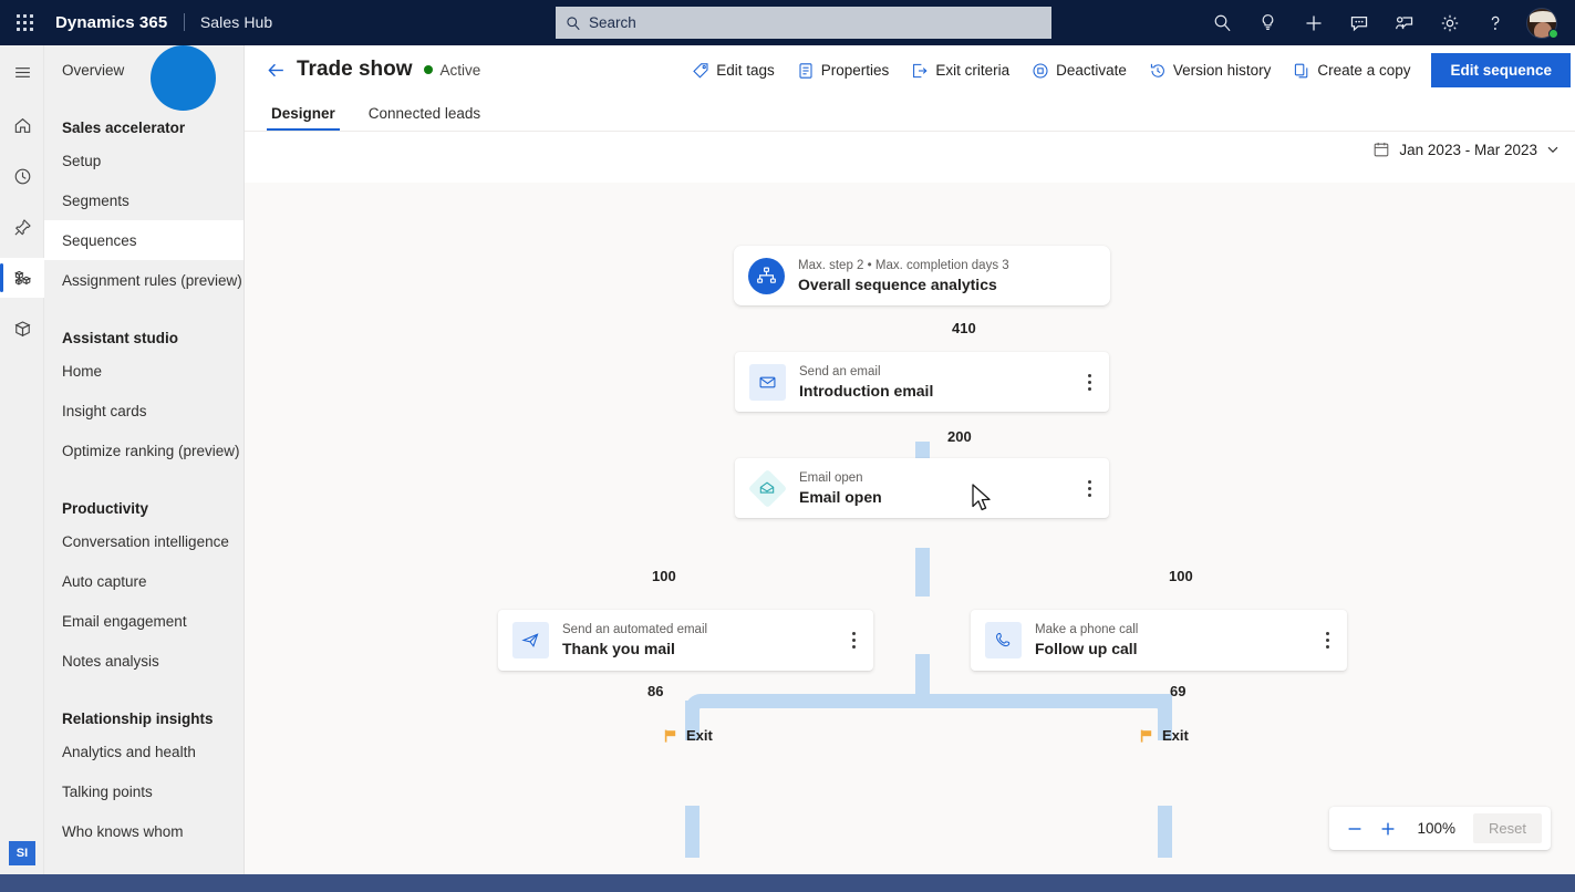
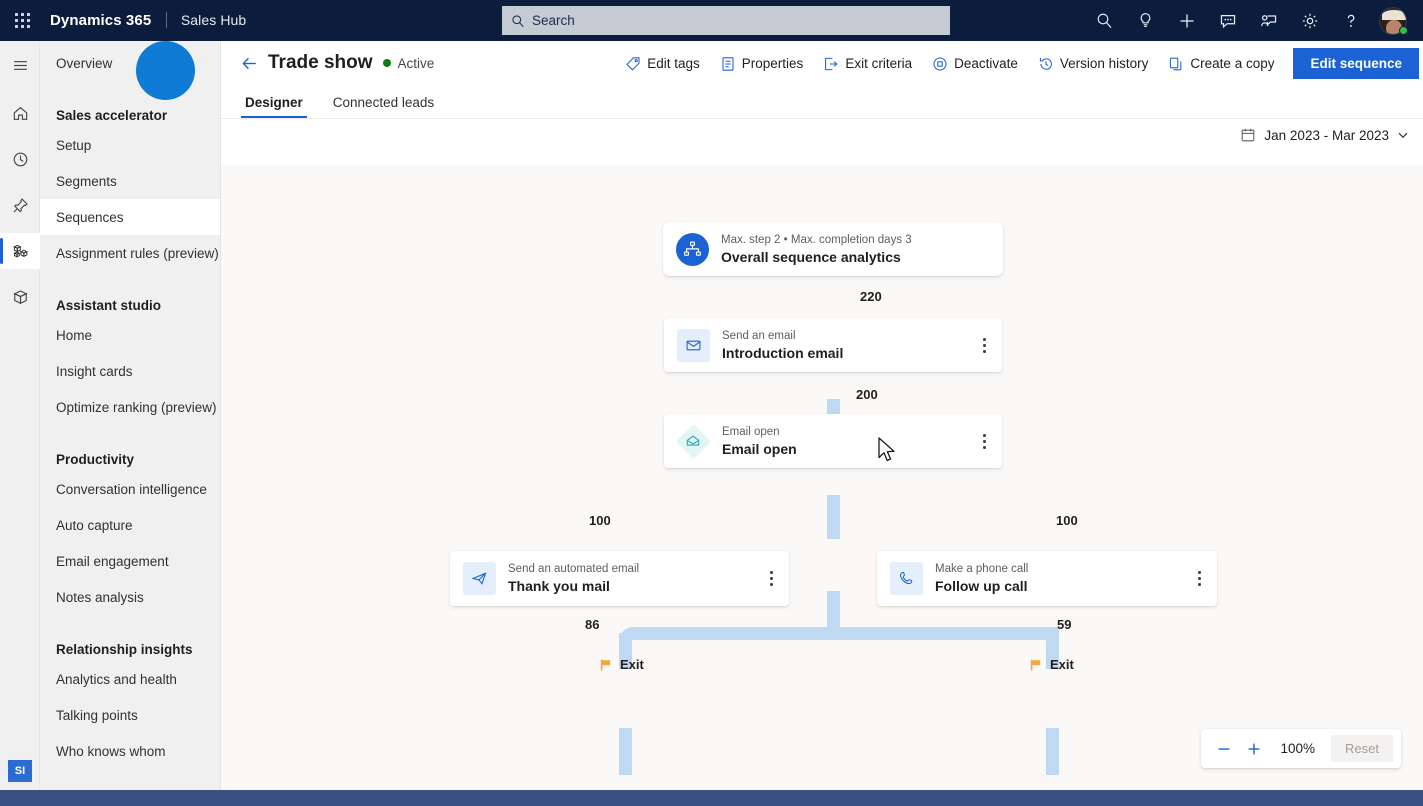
  Dynamics 365 Sales Hub
  Search
  SI
  Overview
  Sales accelerator
  Setup
  Segments
  Sequences
  Assignment rules (preview)
  Assistant studio
  Home
  Insight cards
  Optimize ranking (preview)
  Productivity
  Conversation intelligence
  Auto capture
  Email engagement
  Notes analysis
  Relationship insights
  Analytics and health
  Talking points
  Who knows whom
  Trade show
  Active
  Edit tags
  Properties
  Exit criteria
  Deactivate
  Version history
  Create a copy
  Edit sequence
  Designer
  Connected leads
  Jan 2023 - Mar 2023
  Max. step 2 • Max. completion days 3
  Overall sequence analytics
- 410
+ 220
  Send an email
  Introduction email
  200
  Email open
  Email open
  100
  100
  Send an automated email
  Thank you mail
  Make a phone call
  Follow up call
  86
- 69
+ 59
  Exit
  Exit
  100%
  Reset
